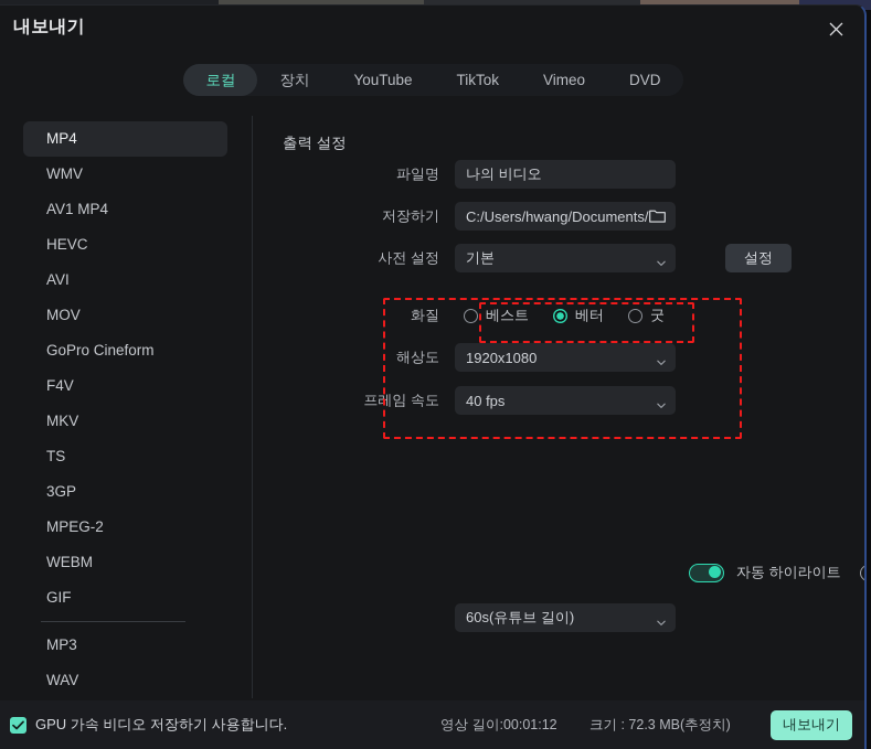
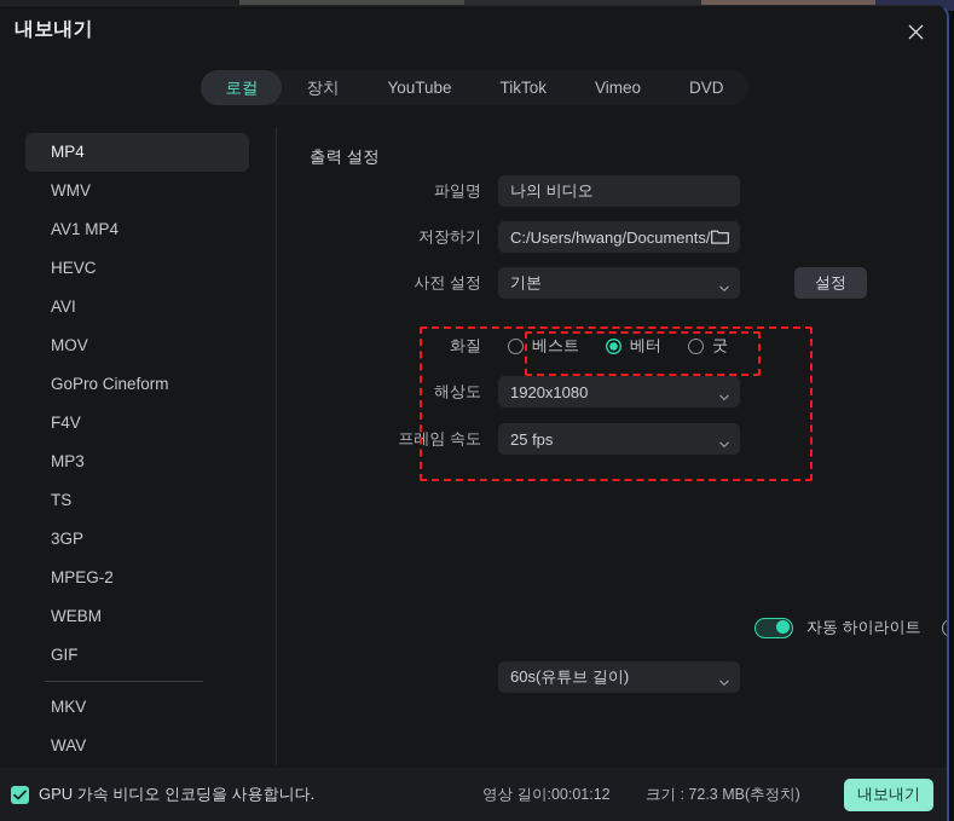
  내보내기
  로컬
  장치
  YouTube
  TikTok
  Vimeo
  DVD
  MP4
  WMV
  AV1 MP4
  HEVC
  AVI
  MOV
  GoPro Cineform
  F4V
- MKV
+ MP3
  TS
  3GP
  MPEG-2
  WEBM
  GIF
- MP3
+ MKV
  WAV
  출력 설정
  파일명
  나의 비디오
  저장하기
  C:/Users/hwang/Documents/
  사전 설정
  기본
  설정
  화질
  베스트
  베터
  굿
  해상도
  1920x1080
  프레임 속도
- 40 fps
+ 25 fps
  자동 하이라이트
  60s(유튜브 길이)
- GPU 가속 비디오 저장하기 사용합니다.
+ GPU 가속 비디오 인코딩을 사용합니다.
  영상 길이:00:01:12
  크기 : 72.3 MB(추정치)
  내보내기
